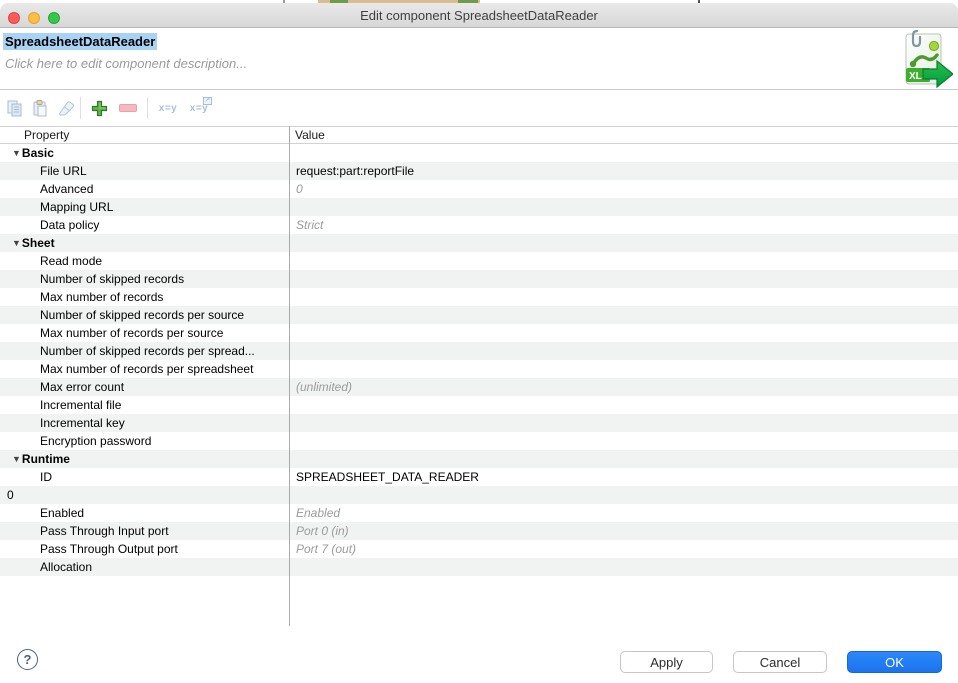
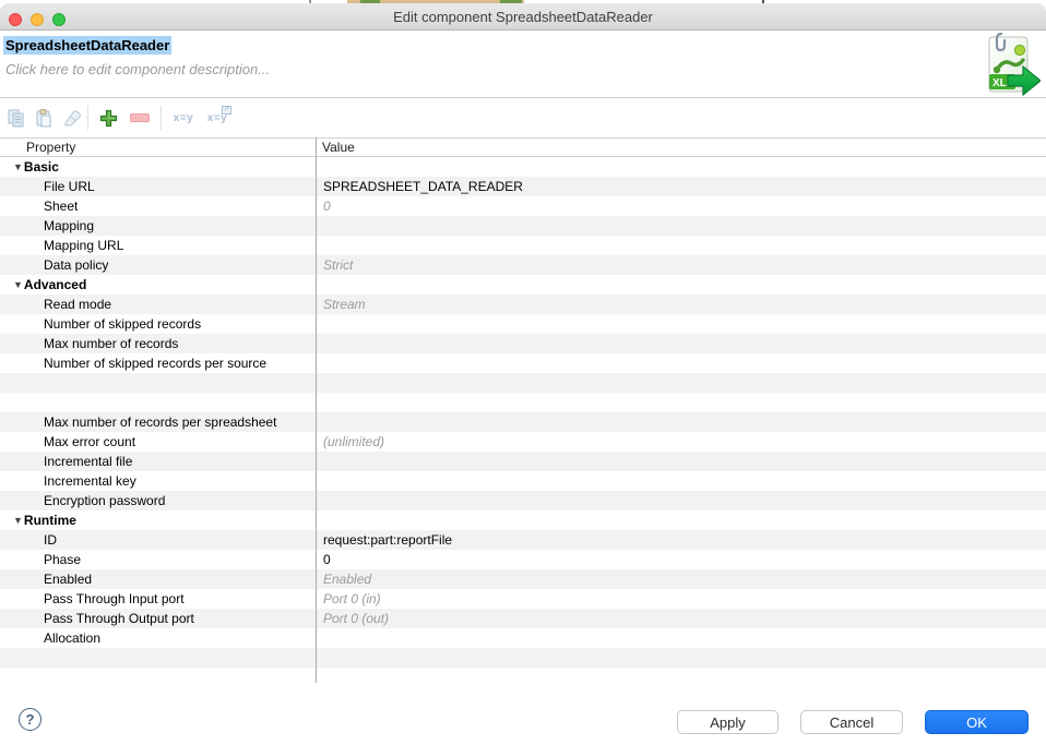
  Edit component SpreadsheetDataReader
  SpreadsheetDataReader
  Click here to edit component description...
  x=y
  x=y
  Property
  Value
  ▼Basic
  File URL
- request:part:reportFile
+ SPREADSHEET_DATA_READER
- Advanced
+ Sheet
  0
+ Mapping
  Mapping URL
  Data policy
  Strict
- ▼Sheet
+ ▼Advanced
  Read mode
+ Stream
  Number of skipped records
  Max number of records
  Number of skipped records per source
- Max number of records per source
- Number of skipped records per spread...
  Max number of records per spreadsheet
  Max error count
  (unlimited)
  Incremental file
  Incremental key
  Encryption password
  ▼Runtime
  ID
- SPREADSHEET_DATA_READER
+ request:part:reportFile
+ Phase
  0
  Enabled
  Enabled
  Pass Through Input port
  Port 0 (in)
  Pass Through Output port
- Port 7 (out)
+ Port 0 (out)
  Allocation
  ?
  Apply
  Cancel
  OK
